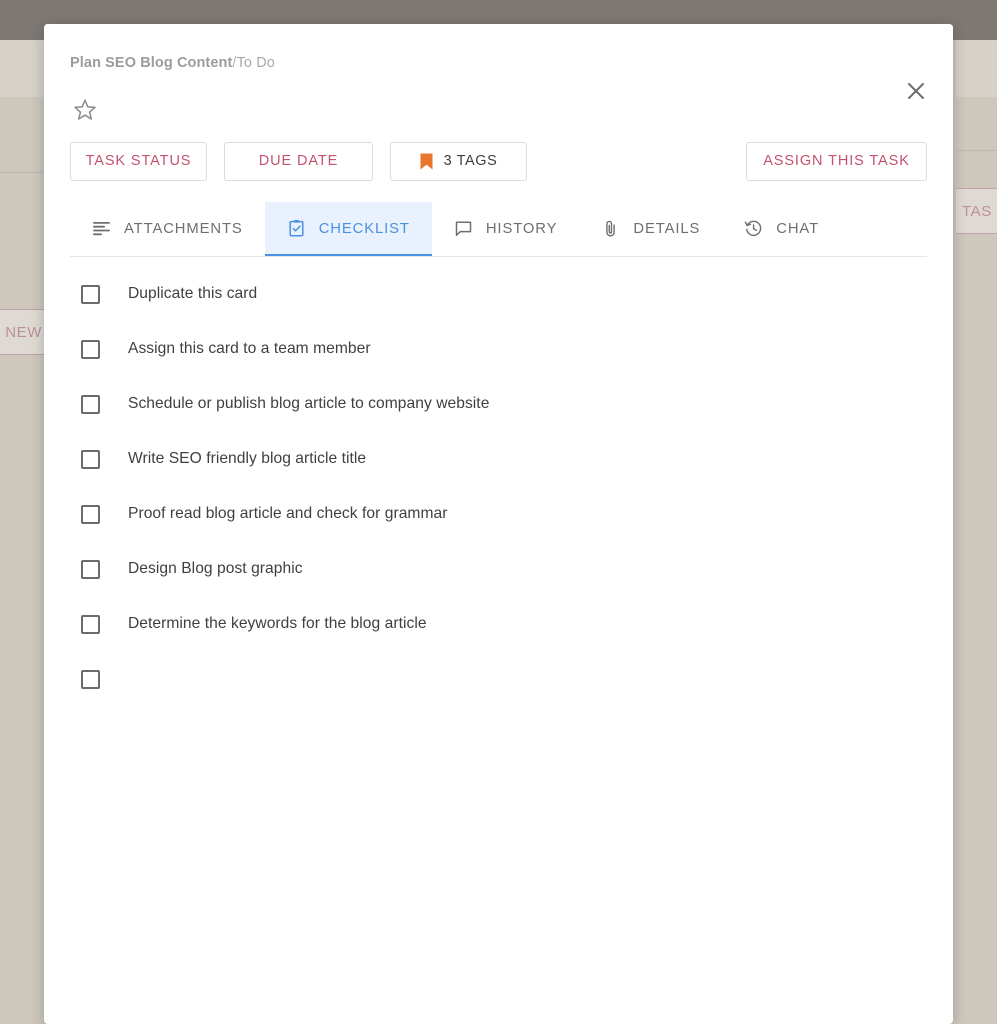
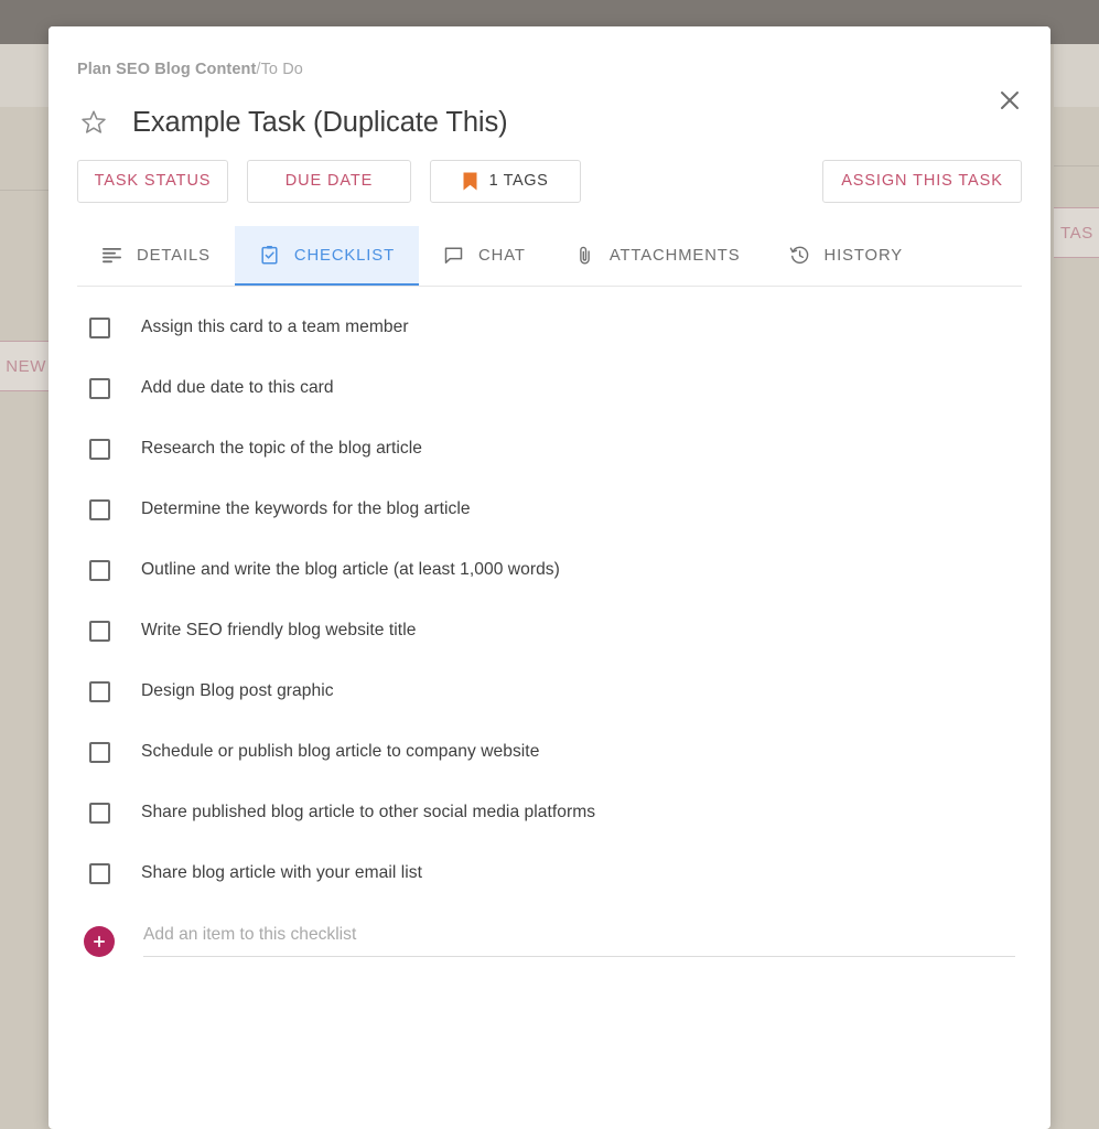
  NEW
  TAS
  Plan SEO Blog Content/To Do
+ Example Task (Duplicate This)
  TASK STATUS
  DUE DATE
- 3 TAGS
+ 1 TAGS
  ASSIGN THIS TASK
- ATTACHMENTS
+ DETAILS
  CHECKLIST
- HISTORY
+ CHAT
- DETAILS
+ ATTACHMENTS
- CHAT
+ HISTORY
- Duplicate this card
  Assign this card to a team member
+ Add due date to this card
+ Research the topic of the blog article
- Schedule or publish blog article to company website
+ Determine the keywords for the blog article
+ Outline and write the blog article (at least 1,000 words)
- Write SEO friendly blog article title
+ Write SEO friendly blog website title
- Proof read blog article and check for grammar
  Design Blog post graphic
- Determine the keywords for the blog article
+ Schedule or publish blog article to company website
+ Share published blog article to other social media platforms
+ Share blog article with your email list
+ Add an item to this checklist
